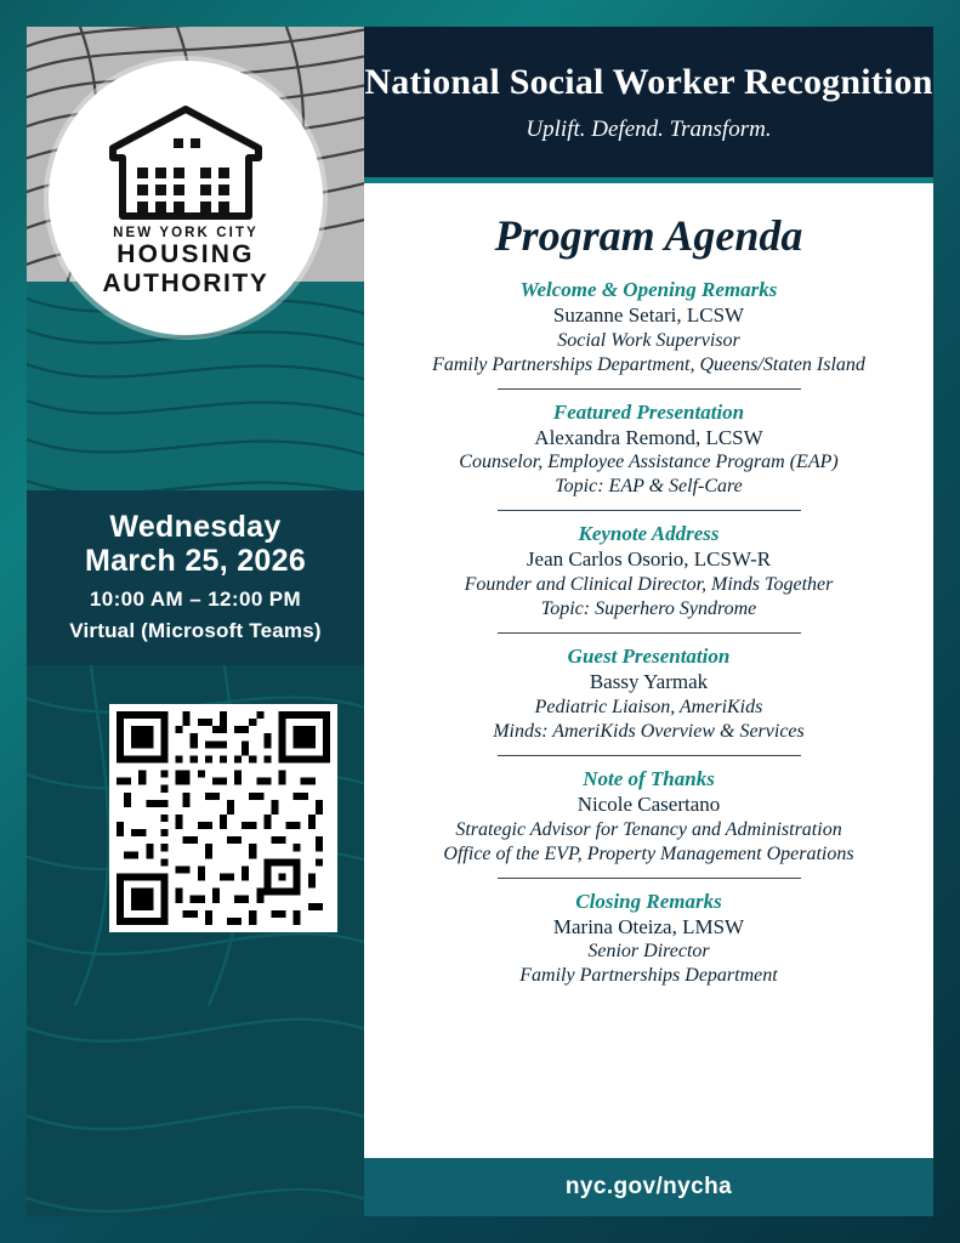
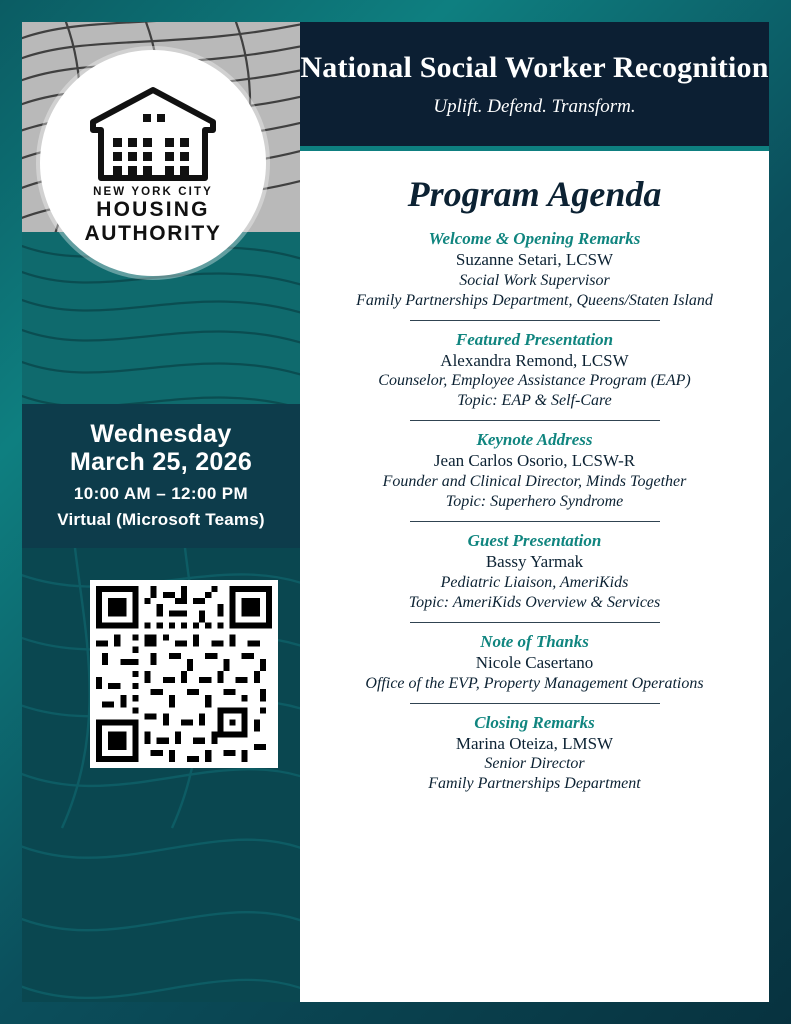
  NEW YORK CITY
  HOUSING
  AUTHORITY
  Wednesday
  March 25, 2026
  10:00 AM – 12:00 PM
  Virtual (Microsoft Teams)
  National Social Worker Recognition
  Uplift. Defend. Transform.
  Program Agenda
  Welcome & Opening Remarks
  Suzanne Setari, LCSW
  Social Work Supervisor
  Family Partnerships Department, Queens/Staten Island
  Featured Presentation
  Alexandra Remond, LCSW
  Counselor, Employee Assistance Program (EAP)
  Topic: EAP & Self-Care
  Keynote Address
  Jean Carlos Osorio, LCSW-R
  Founder and Clinical Director, Minds Together
  Topic: Superhero Syndrome
  Guest Presentation
  Bassy Yarmak
  Pediatric Liaison, AmeriKids
- Minds: AmeriKids Overview & Services
+ Topic: AmeriKids Overview & Services
  Note of Thanks
  Nicole Casertano
- Strategic Advisor for Tenancy and Administration
  Office of the EVP, Property Management Operations
  Closing Remarks
  Marina Oteiza, LMSW
  Senior Director
  Family Partnerships Department
- nyc.gov/nycha
